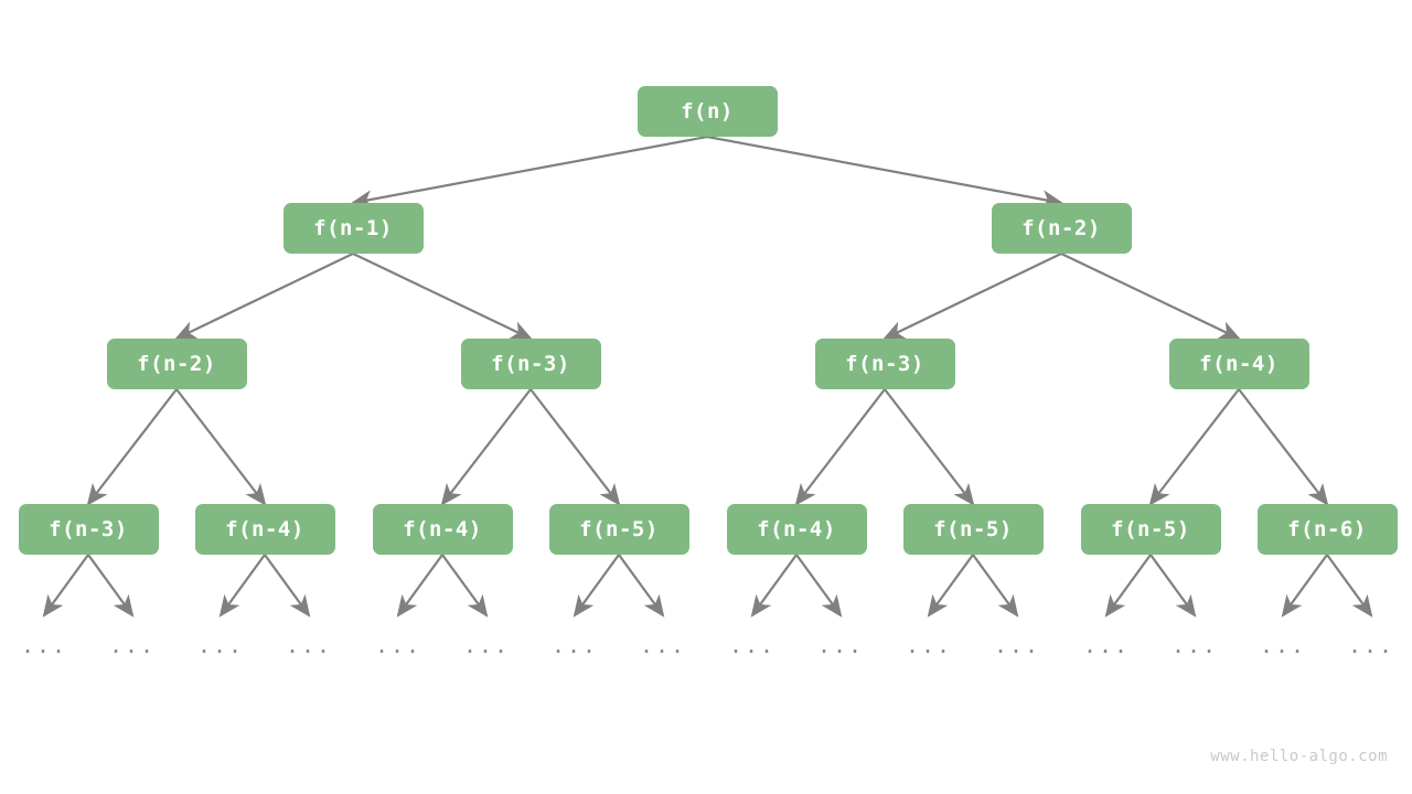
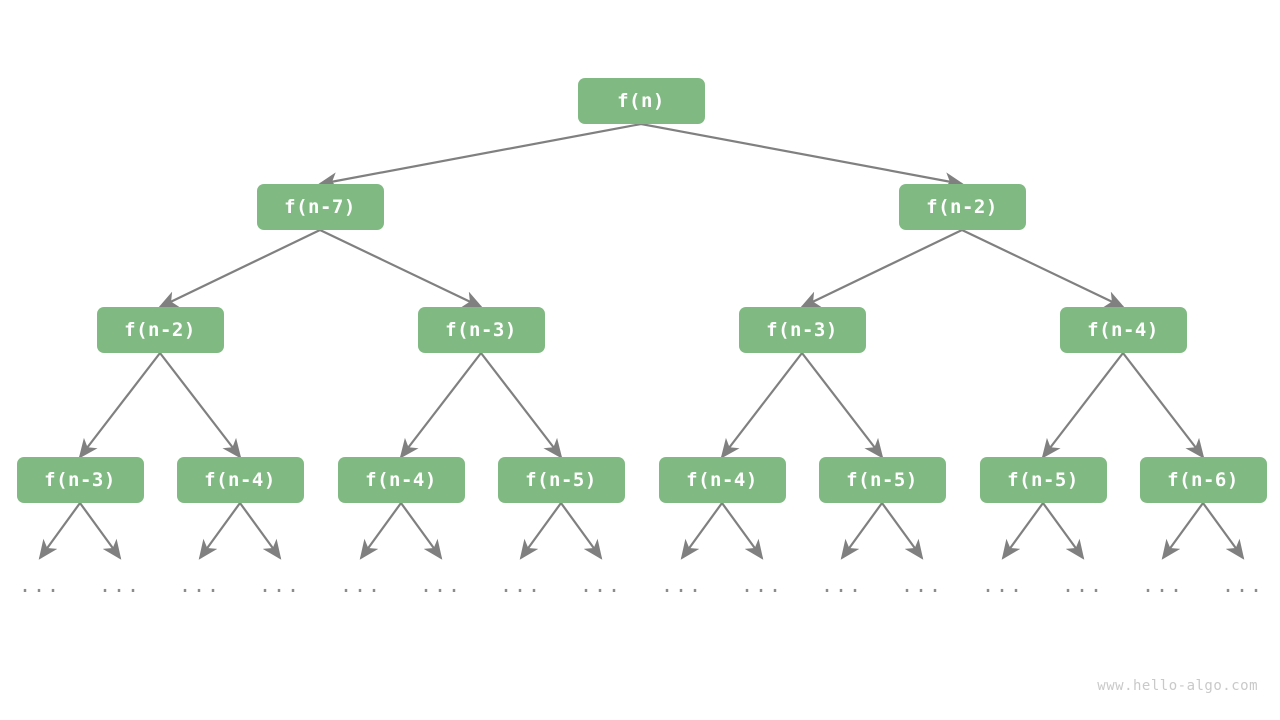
  f(n)
- f(n-1)
+ f(n-7)
  f(n-2)
  f(n-2)
  f(n-3)
  f(n-3)
  f(n-4)
  f(n-3)
  f(n-4)
  f(n-4)
  f(n-5)
  f(n-4)
  f(n-5)
  f(n-5)
  f(n-6)
  ...
  ...
  ...
  ...
  ...
  ...
  ...
  ...
  ...
  ...
  ...
  ...
  ...
  ...
  ...
  ...
  www.hello-algo.com
